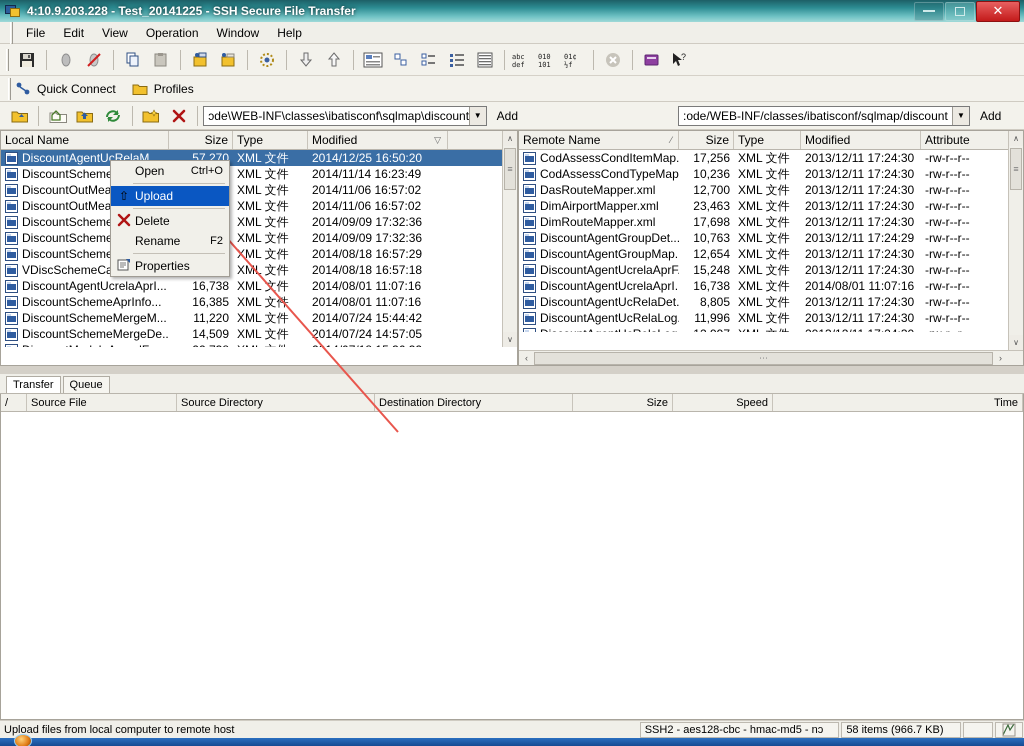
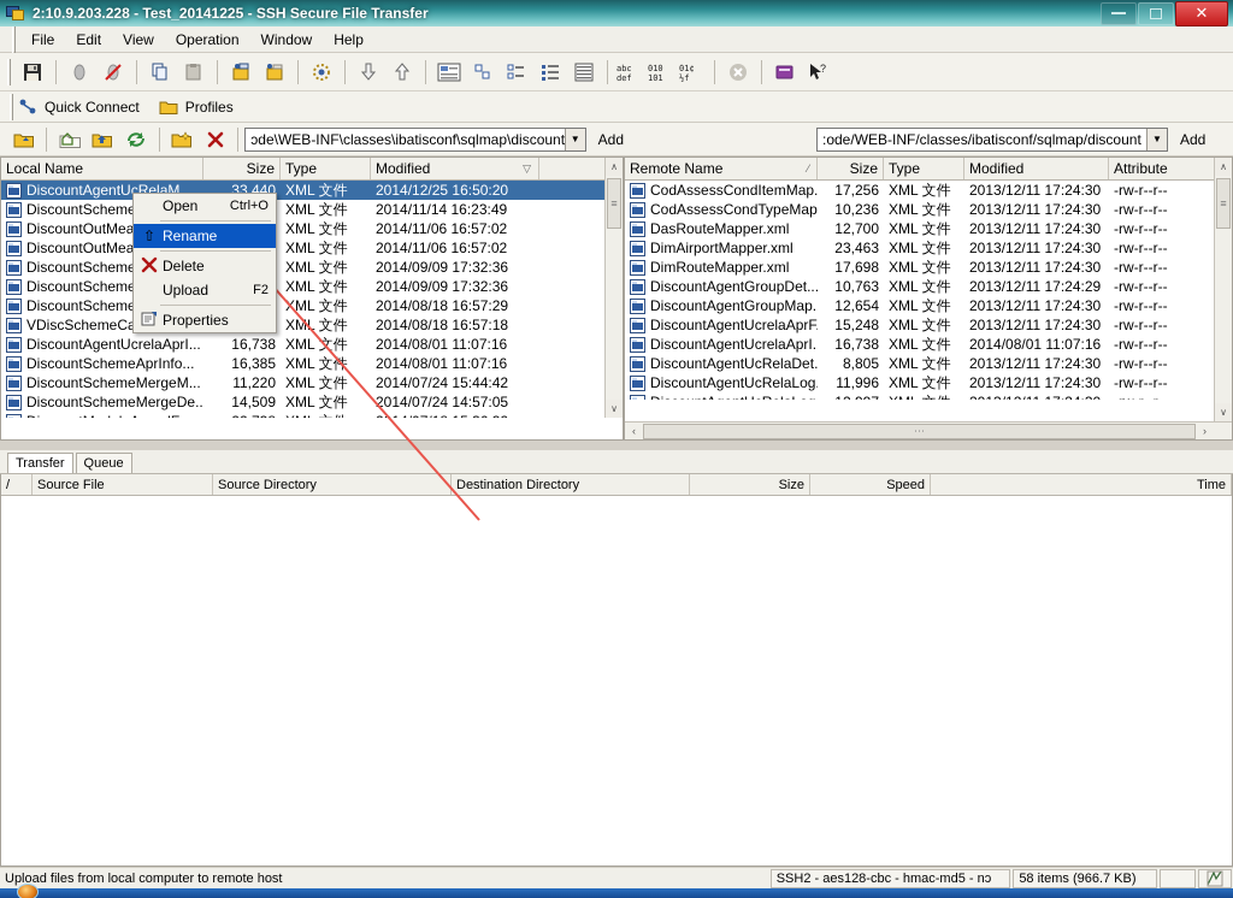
- 4:10.9.203.228 - Test_20141225 - SSH Secure File Transfer
+ 2:10.9.203.228 - Test_20141225 - SSH Secure File Transfer
  ✕
  File
  Edit
  View
  Operation
  Window
  Help
  abc
  def
  010
  101
  01¢
  ½f
  ?
  Quick Connect
  Profiles
  ɔde\WEB-INF\classes\ibatisconf\sqlmap\discount
  ▼
  Add
  :ode/WEB-INF/classes/ibatisconf/sqlmap/discount
  ▼
  Add
  Local Name
  Size
  Type
  Modified
  ▽
  DiscountAgentUcRelaM...
- 57,270
+ 33,440
  XML 文件
  2014/12/25 16:50:20
  DiscountSchem
  XML 文件
  2014/11/14 16:23:49
  DiscountOutMea
  XML 文件
  2014/11/06 16:57:02
  DiscountOutMea
  XML 文件
  2014/11/06 16:57:02
  DiscountSchem
  XML 文件
  2014/09/09 17:32:36
  DiscountSchem
  XML 文件
  2014/09/09 17:32:36
  DiscountSchem
  ML 文件
  2014/08/18 16:57:29
  XML 文件
  2014/08/18 16:57:18
  DiscountAgentUcrelaAprI...
  16,738
  XML 文件
  2014/08/01 11:07:16
  DiscountSchemeAprInfo...
  16,385
  XML 文
  2014/08/01 11:07:16
  DiscountSchemeMergeM...
  11,220
  XML 文件
  2014/07/24 15:44:42
  DiscountSchemeMergeDe..
  14,509
  XML 文件
  2014/07/24 14:57:05
  ∧
  ≡
  ∨
  Remote Name
  ⁄
  Size
  Type
  Modified
  Attribute
  CodAssessCondItemMap.
  17,256
  XML 文件
  2013/12/11 17:24:30
  -rw-r--r--
  CodAssessCondTypeMap
  10,236
  XML 文件
  2013/12/11 17:24:30
  -rw-r--r--
  DasRouteMapper.xml
  12,700
  XML 文件
  2013/12/11 17:24:30
  -rw-r--r--
  DimAirportMapper.xml
  23,463
  XML 文件
  2013/12/11 17:24:30
  -rw-r--r--
  DimRouteMapper.xml
  17,698
  XML 文件
  2013/12/11 17:24:30
  -rw-r--r--
  DiscountAgentGroupDet...
  10,763
  XML 文件
  2013/12/11 17:24:29
  -rw-r--r--
  DiscountAgentGroupMap.
  12,654
  XML 文件
  2013/12/11 17:24:30
  -rw-r--r--
  DiscountAgentUcrelaAprF
  15,248
  XML 文件
  2013/12/11 17:24:30
  -rw-r--r--
  DiscountAgentUcrelaAprI.
  16,738
  XML 文件
  2014/08/01 11:07:16
  -rw-r--r--
  DiscountAgentUcRelaDet.
  8,805
  XML 文件
  2013/12/11 17:24:30
  -rw-r--r--
  DiscountAgentUcRelaLog
  11,996
  XML 文件
  2013/12/11 17:24:30
  -rw-r--r--
  ∧
  ≡
  ∨
  ‹
  ⋯
  ›
  Open
  Ctrl+O
  ⇧
- Upload
+ Rename
  Delete
- Rename
+ Upload
  F2
  Properties
  Transfer
  Queue
  /
  Source File
  Source Directory
  Destination Directory
  Size
  Speed
  Time
  Upload files from local computer to remote host
  SSH2 - aes128-cbc - hmac-md5 - nɔ
  58 items (966.7 KB)
